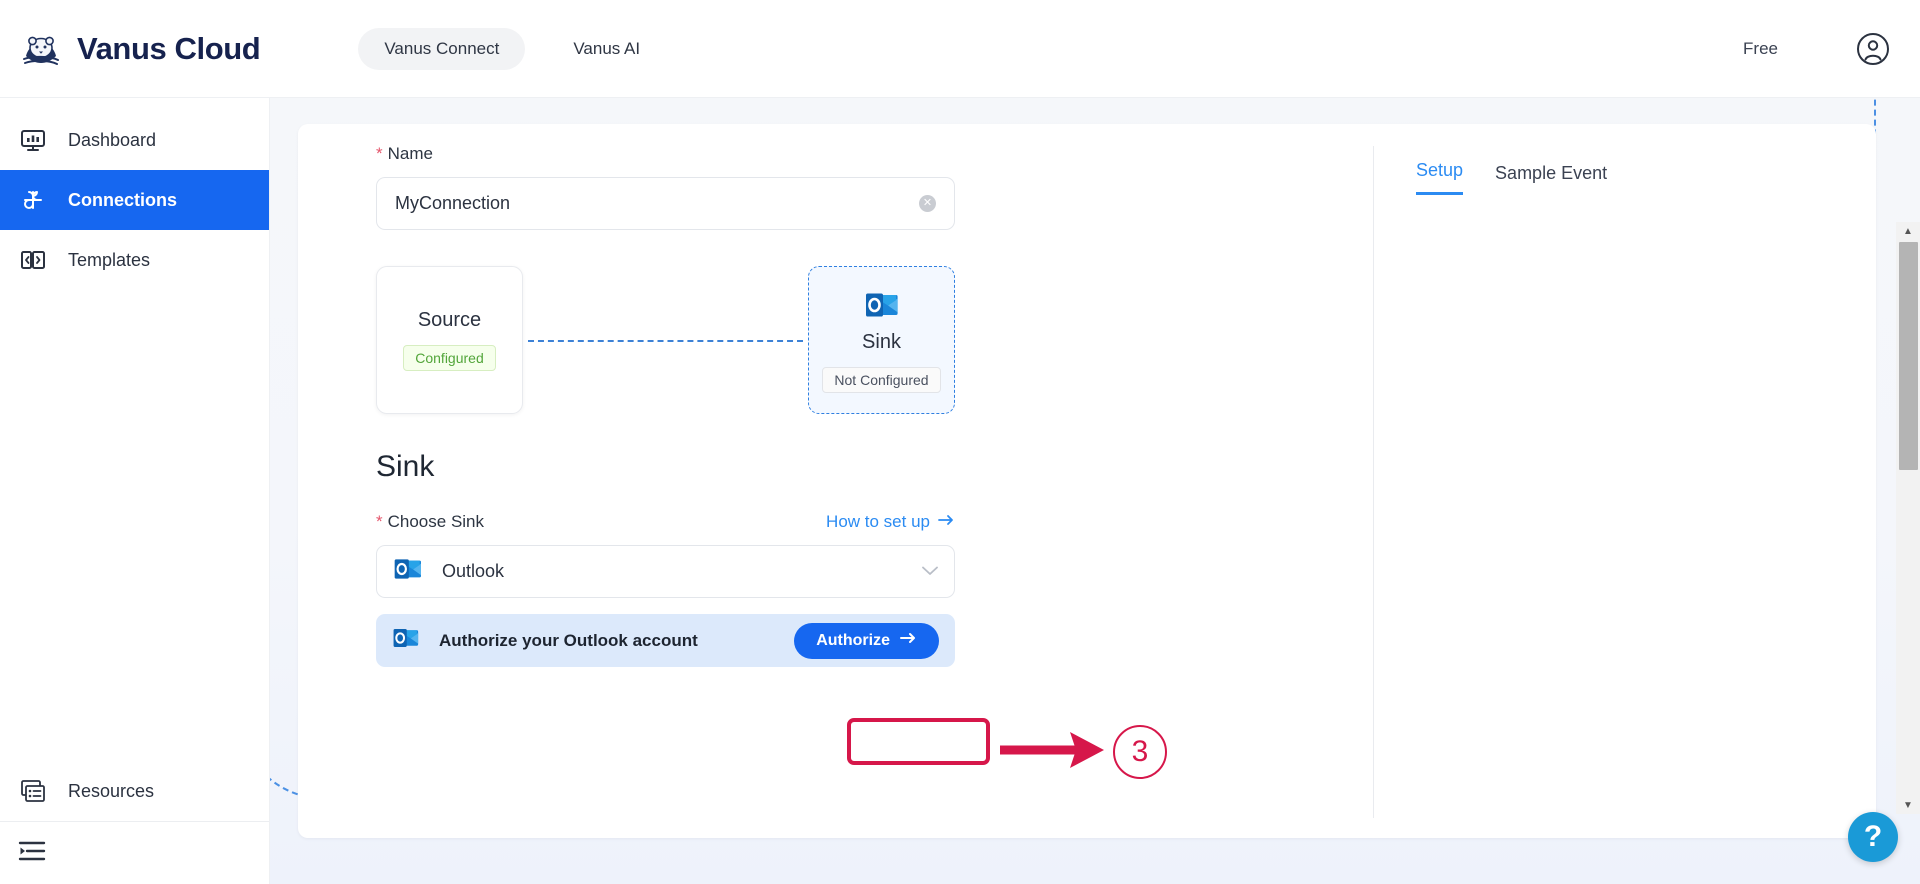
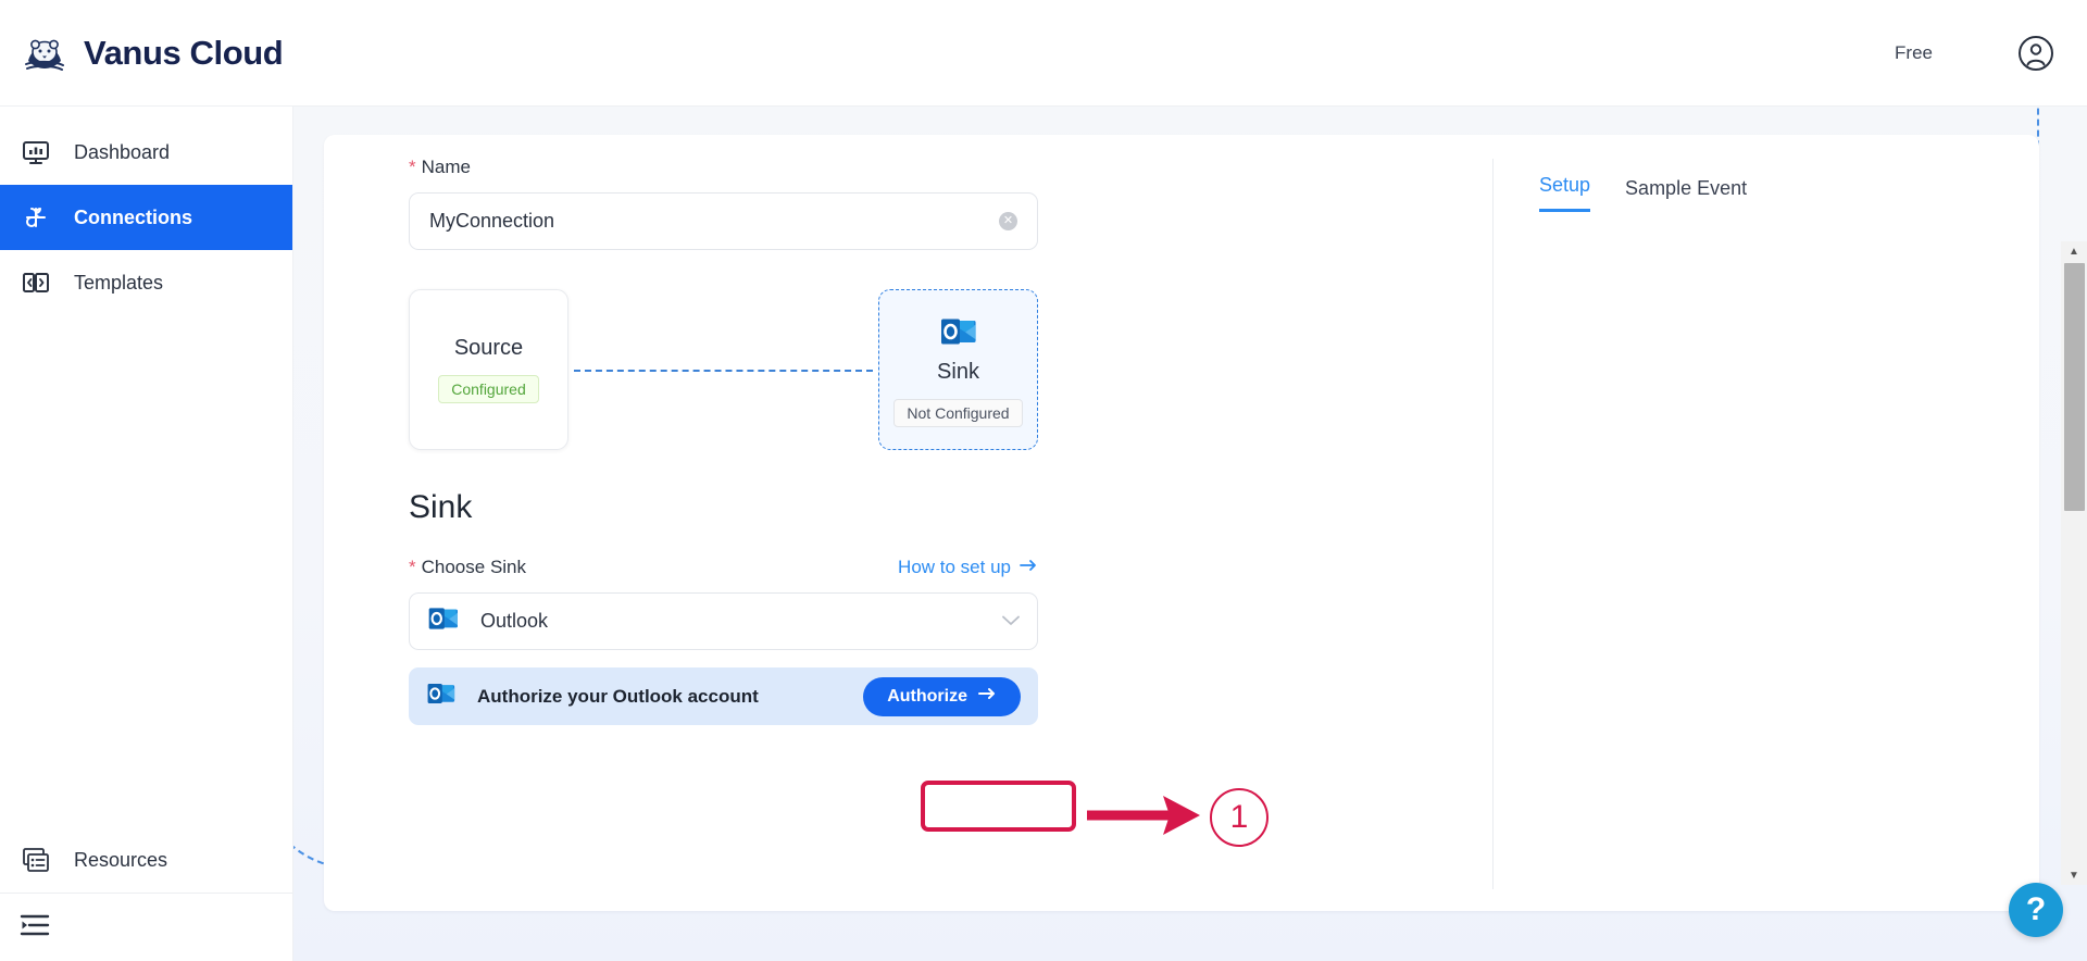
  Vanus Cloud
- Vanus Connect
- Vanus AI
  Free
  Dashboard
  Connections
  Templates
  Resources
  *
  Name
  MyConnection
  ✕
  Source
  Configured
  Sink
  Not Configured
  Sink
  *
  Choose Sink
  How to set up
  Outlook
  Authorize your Outlook account
  Authorize
  Setup
  Sample Event
- 3
+ 1
  ▲
  ▼
  ?
